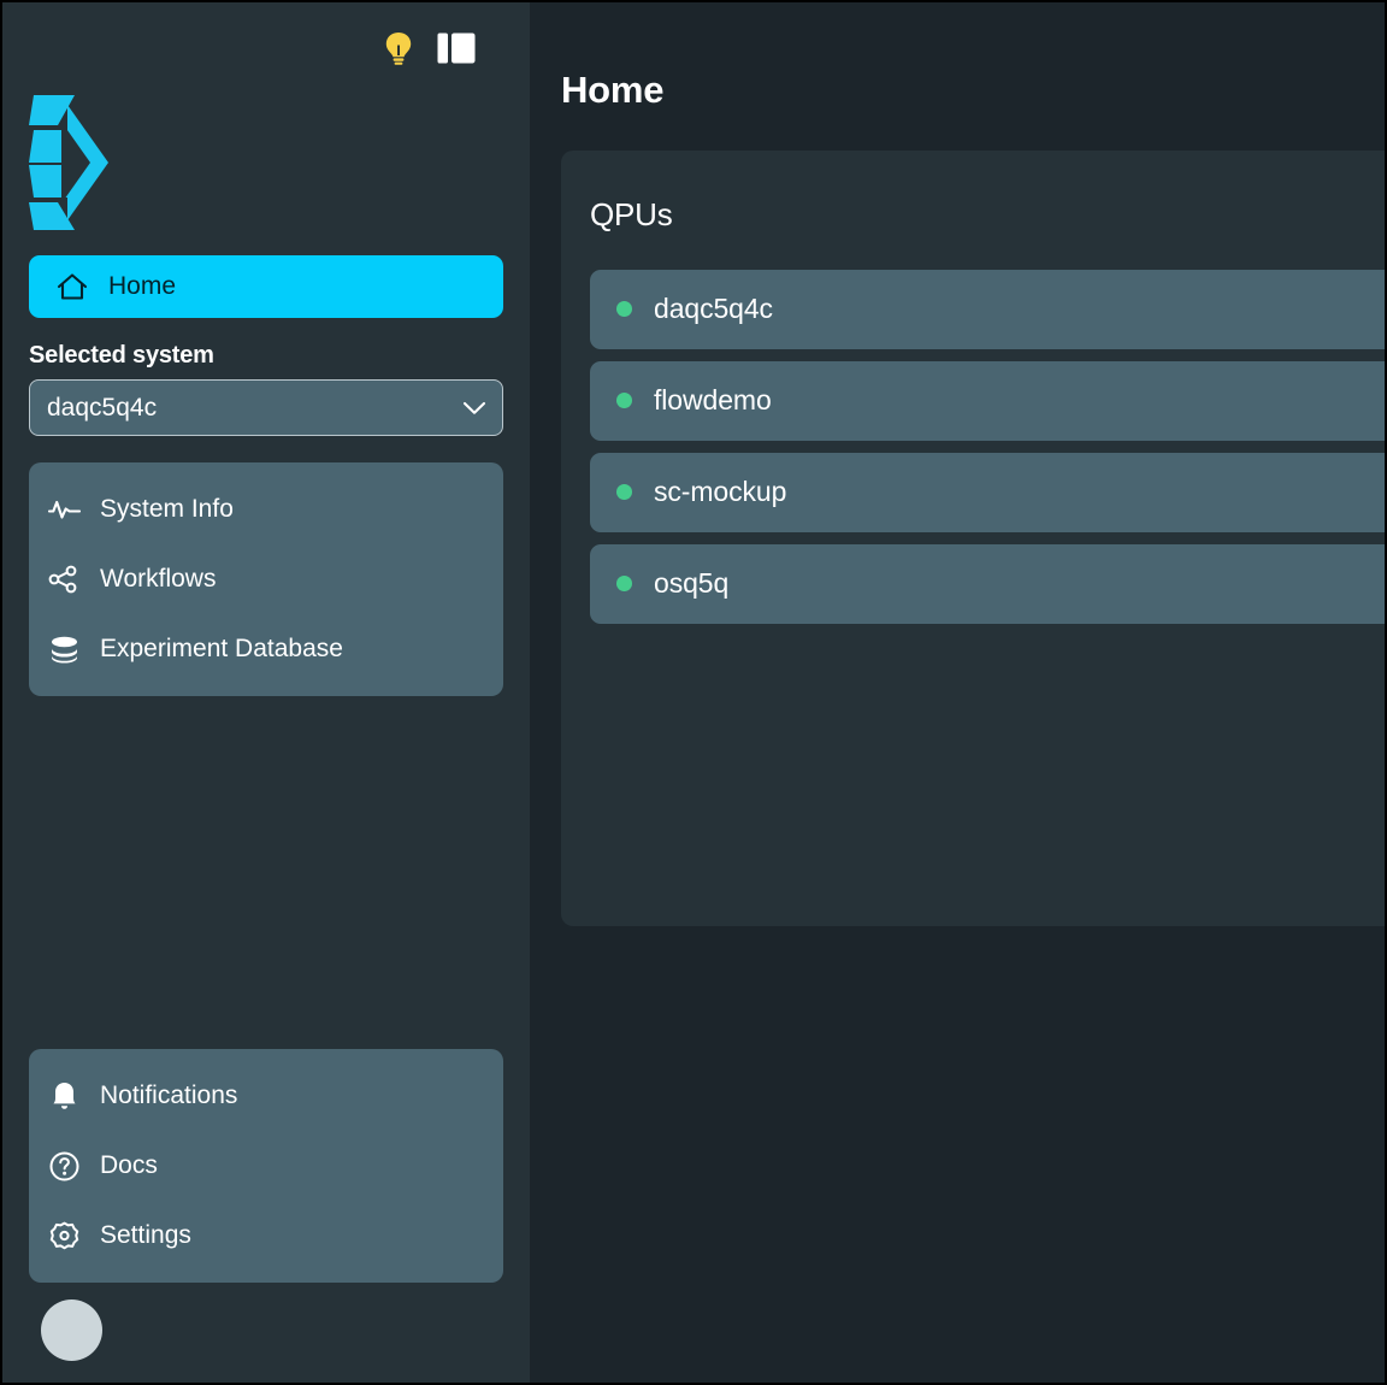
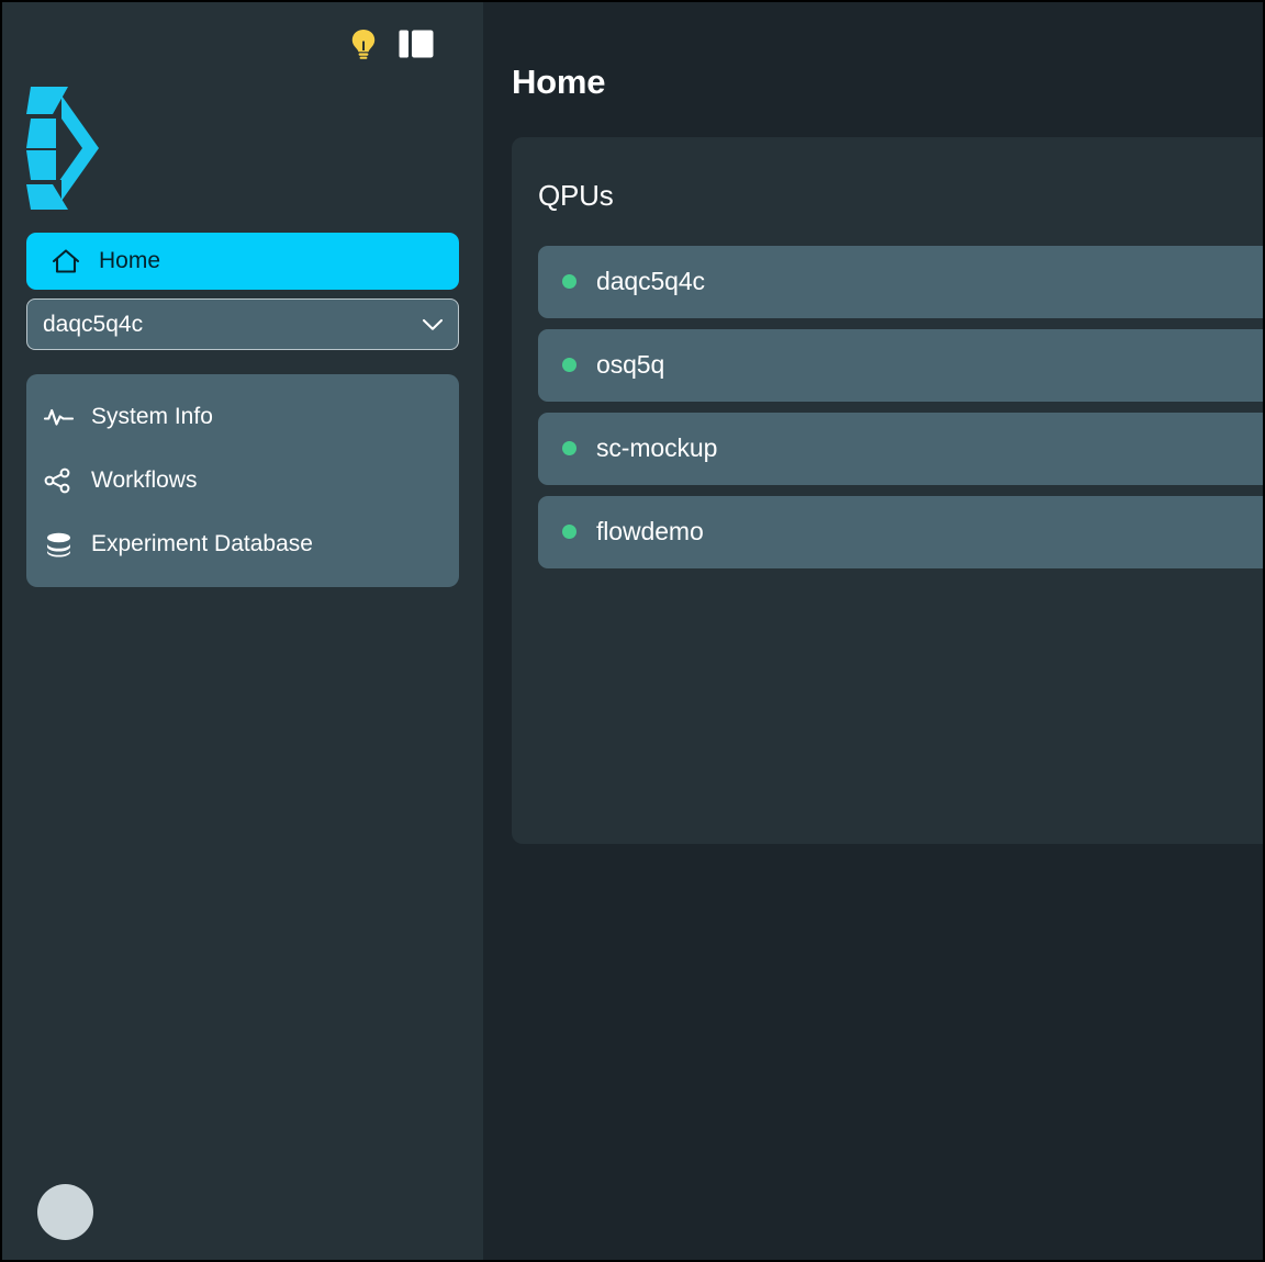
  Home
- Selected system
  daqc5q4c
  System Info
  Workflows
  Experiment Database
- Notifications
- Docs
- Settings
  Home
  QPUs
  daqc5q4c
- flowdemo
+ osq5q
  sc-mockup
- osq5q
+ flowdemo
